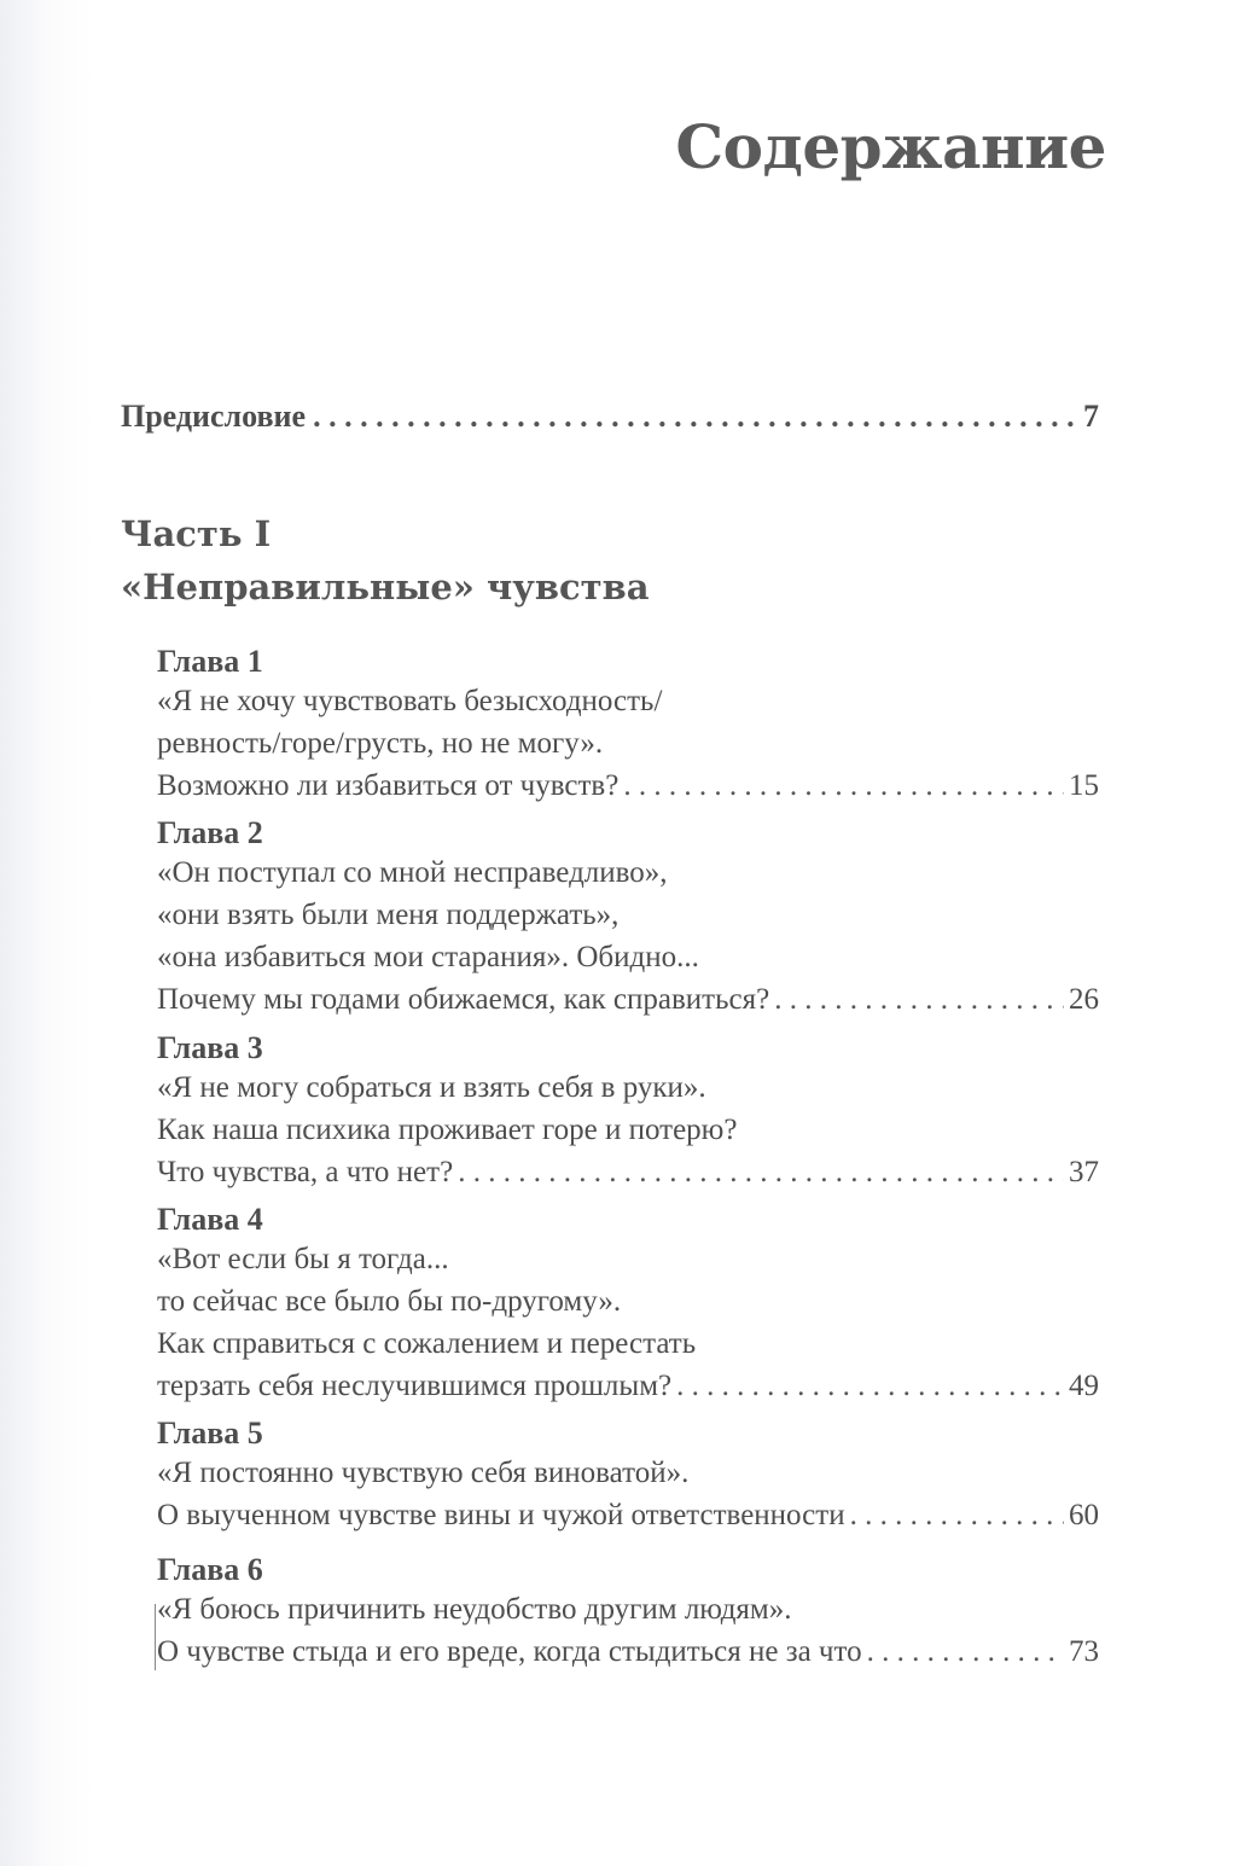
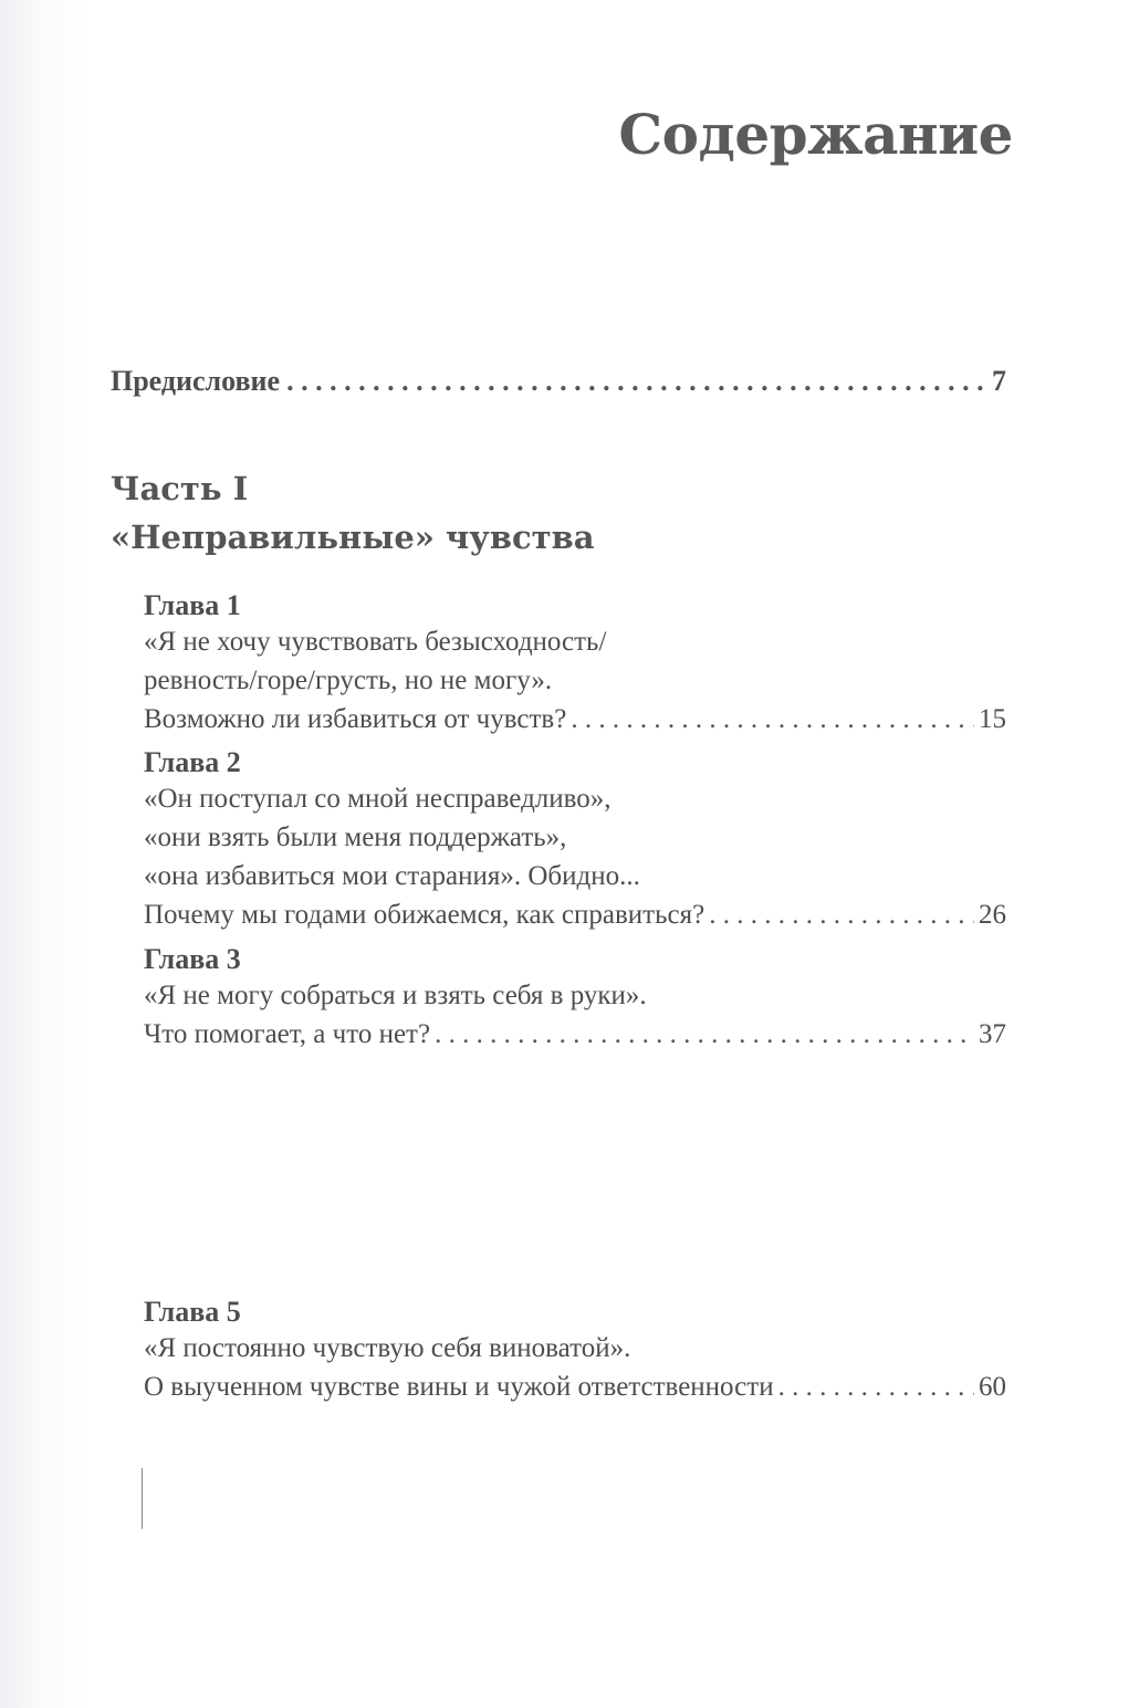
  Содержание
  Предисловие
  7
  Часть I
  «Неправильные» чувства
  Глава 1
  «Я не хочу чувствовать безысходность/
  ревность/горе/грусть, но не могу».
  Возможно ли избавиться от чувств?
  15
  Глава 2
  «Он поступал со мной несправедливо»,
  «они взять были меня поддержать»,
  «она избавиться мои старания». Обидно...
  Почему мы годами обижаемся, как справиться?
  26
  Глава 3
  «Я не могу собраться и взять себя в руки».
- Как наша психика проживает горе и потерю?
- Что чувства, а что нет?
+ Что помогает, а что нет?
  37
- Глава 4
- «Вот если бы я тогда...
- то сейчас все было бы по-другому».
- Как справиться с сожалением и перестать
- терзать себя неслучившимся прошлым?
- 49
  Глава 5
  «Я постоянно чувствую себя виноватой».
  О выученном чувстве вины и чужой ответственности
  60
- Глава 6
- «Я боюсь причинить неудобство другим людям».
- О чувстве стыда и его вреде, когда стыдиться не за что
- 73
